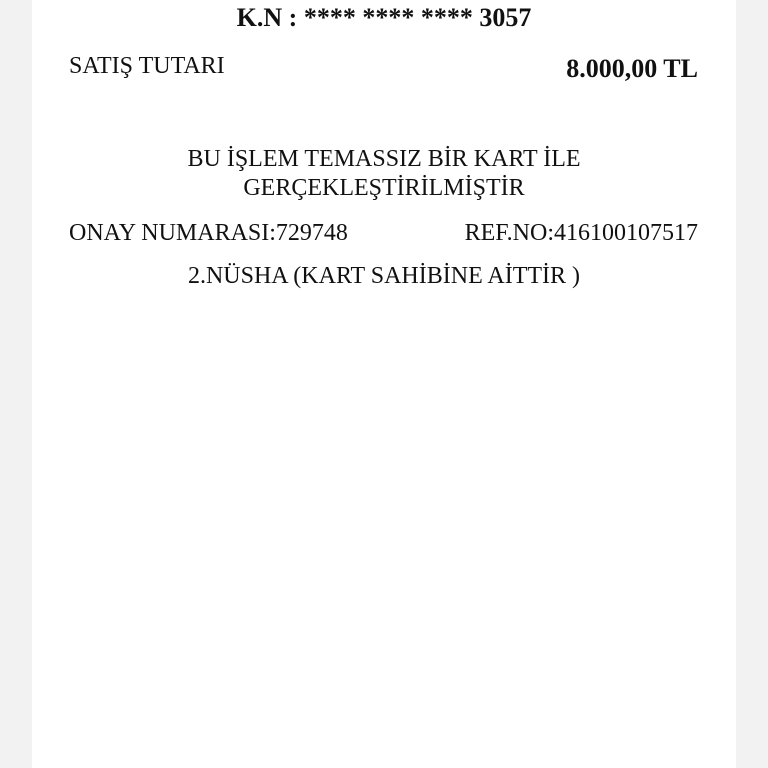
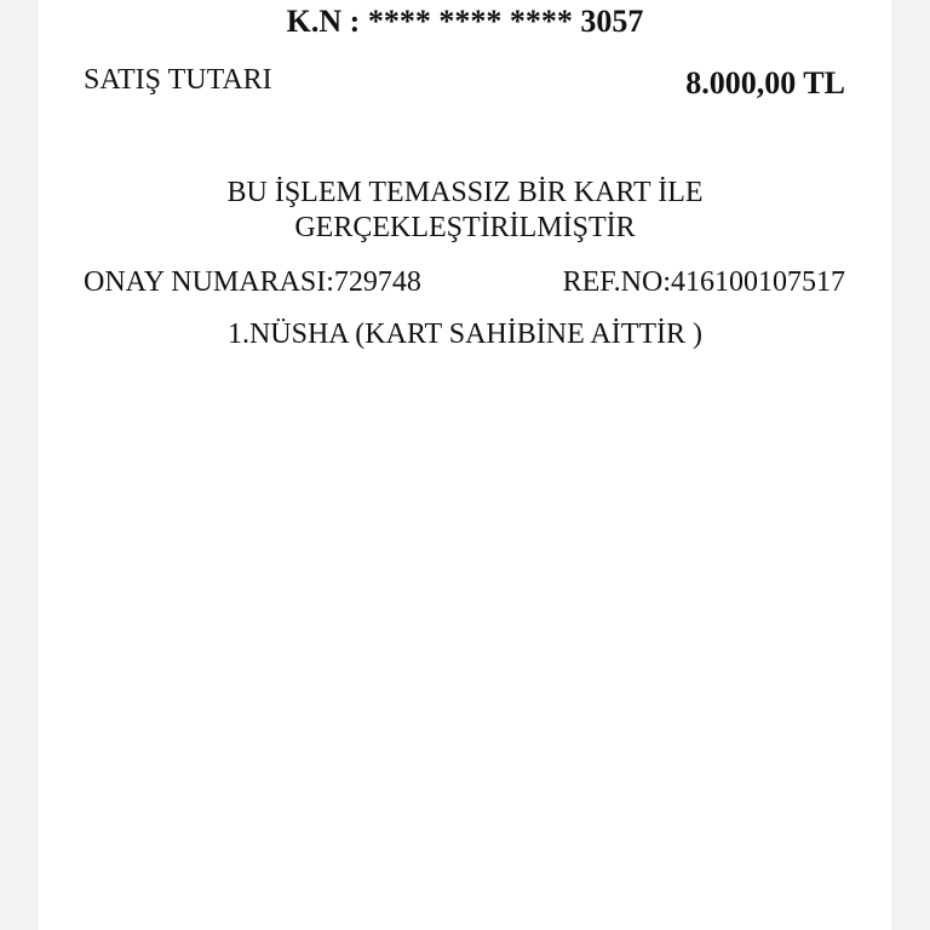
  K.N : **** **** **** 3057
  SATIŞ TUTARI
  8.000,00 TL
  BU İŞLEM TEMASSIZ BİR KART İLE
  GERÇEKLEŞTİRİLMİŞTİR
  ONAY NUMARASI:729748
  REF.NO:416100107517
- 2.NÜSHA (KART SAHİBİNE AİTTİR )
+ 1.NÜSHA (KART SAHİBİNE AİTTİR )
